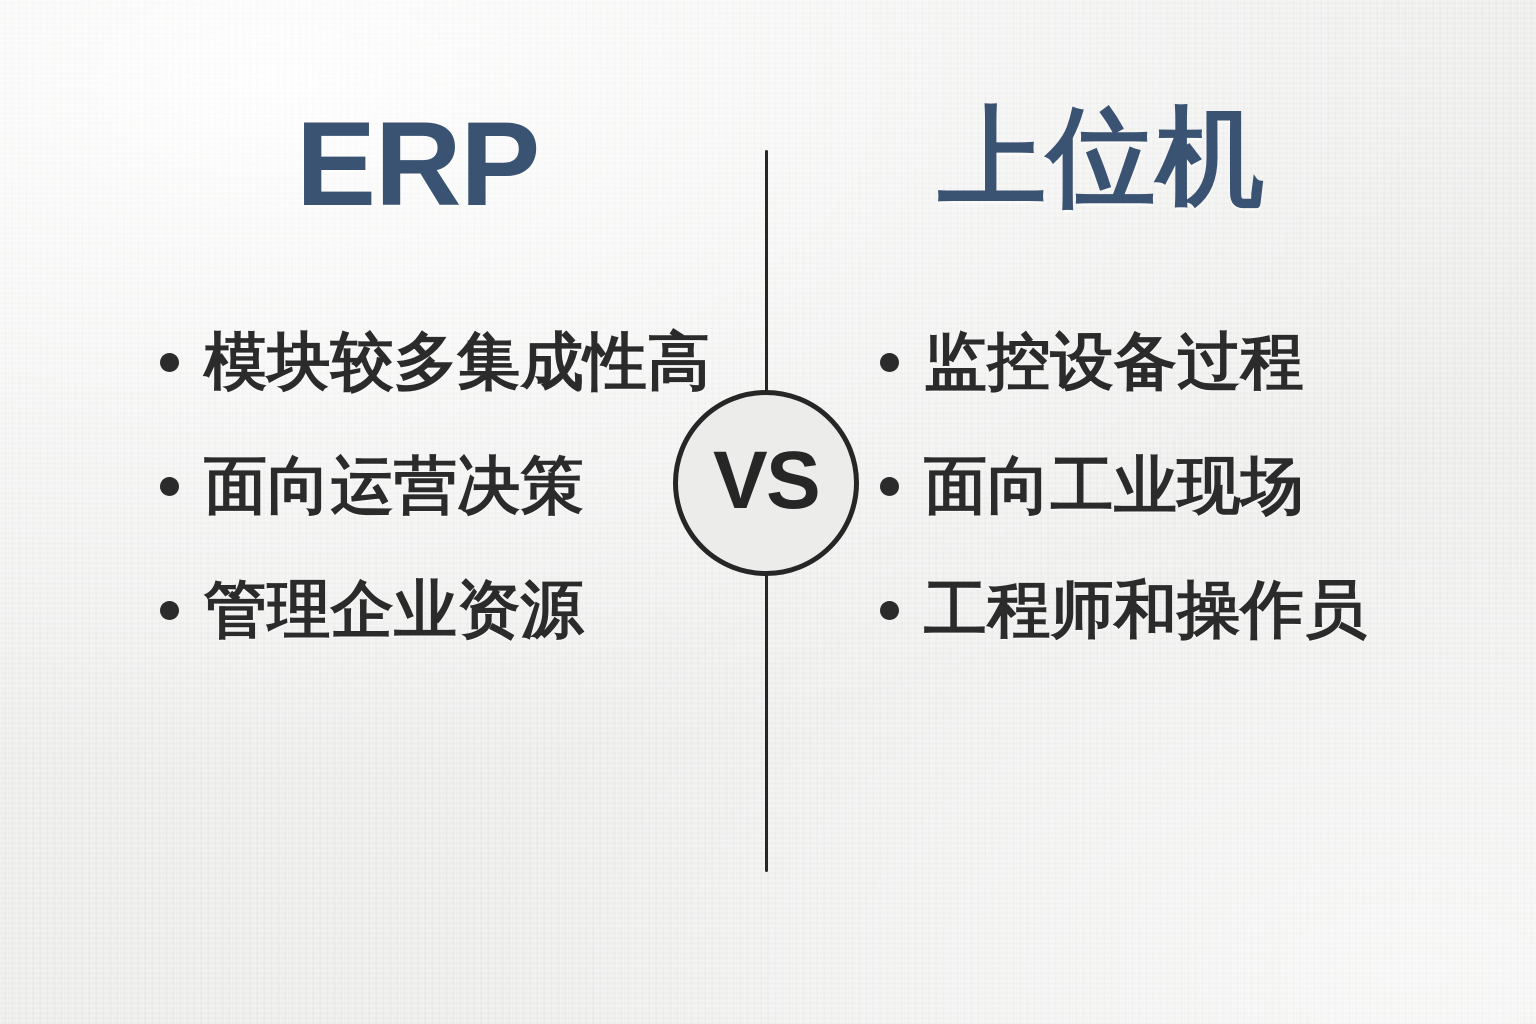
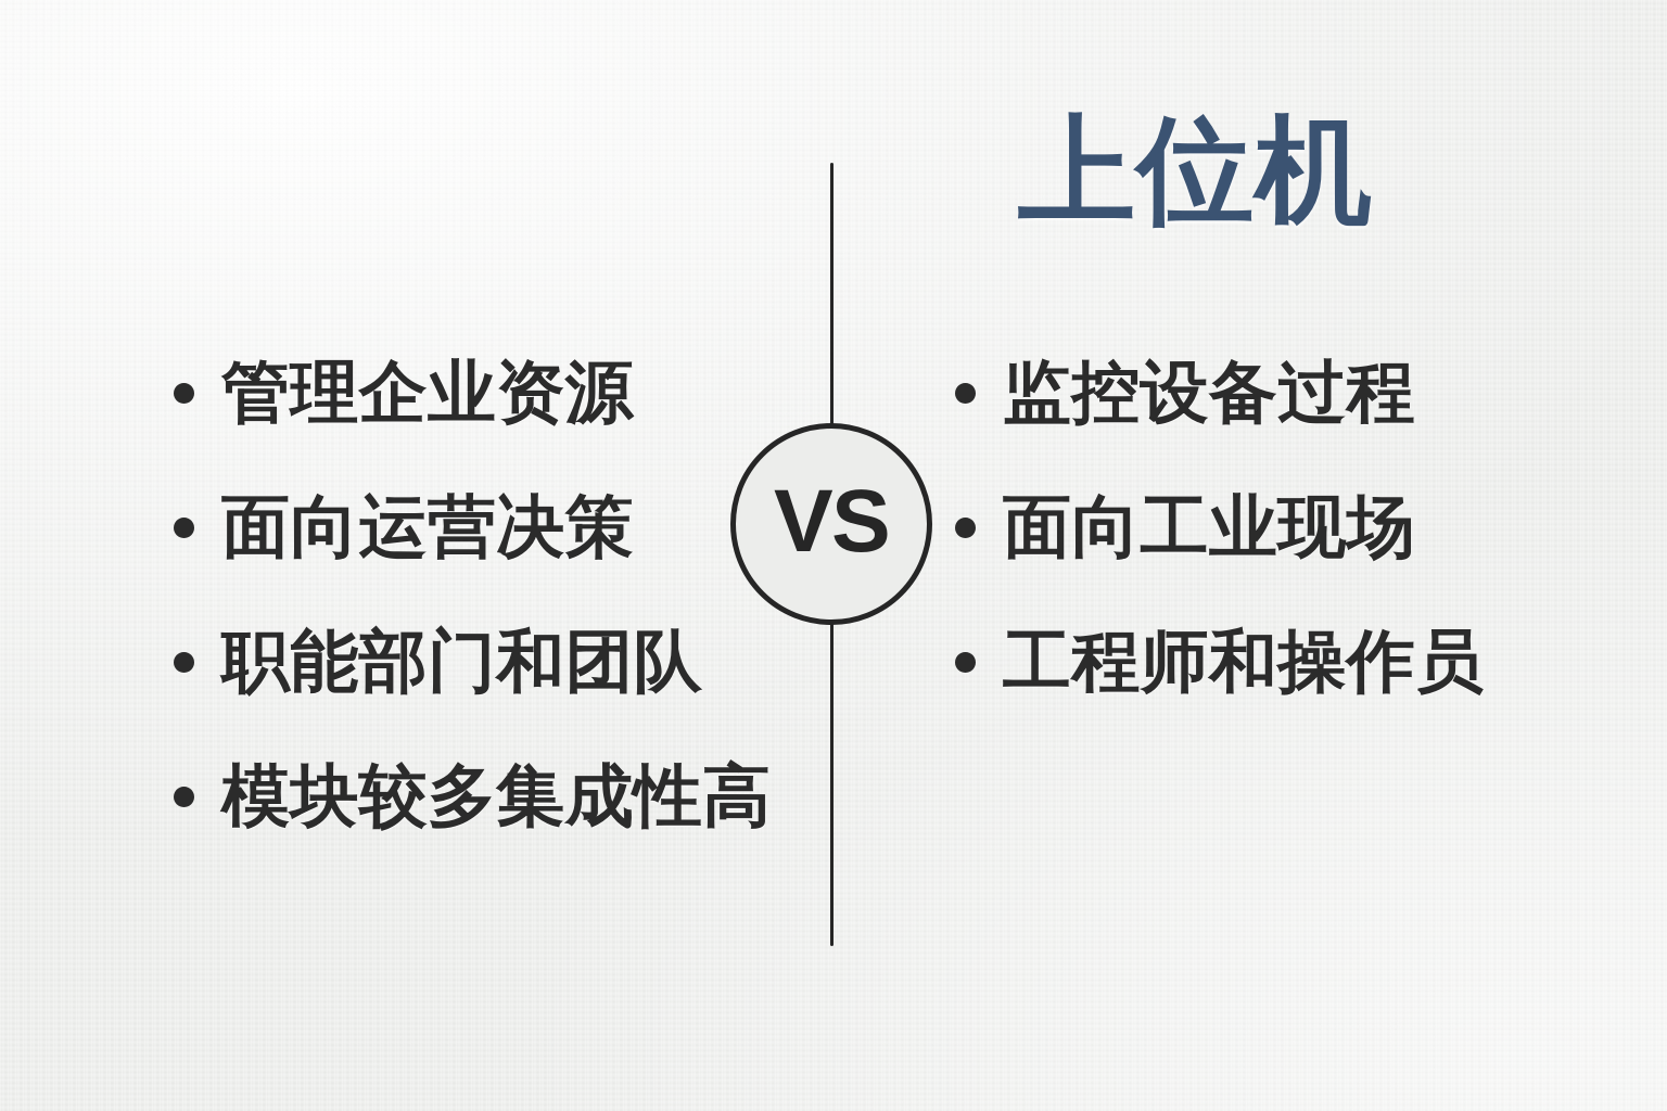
- ERP
  上位机
  VS
- 模块较多集成性高
+ 管理企业资源
  面向运营决策
+ 职能部门和团队
- 管理企业资源
+ 模块较多集成性高
  监控设备过程
  面向工业现场
  工程师和操作员
